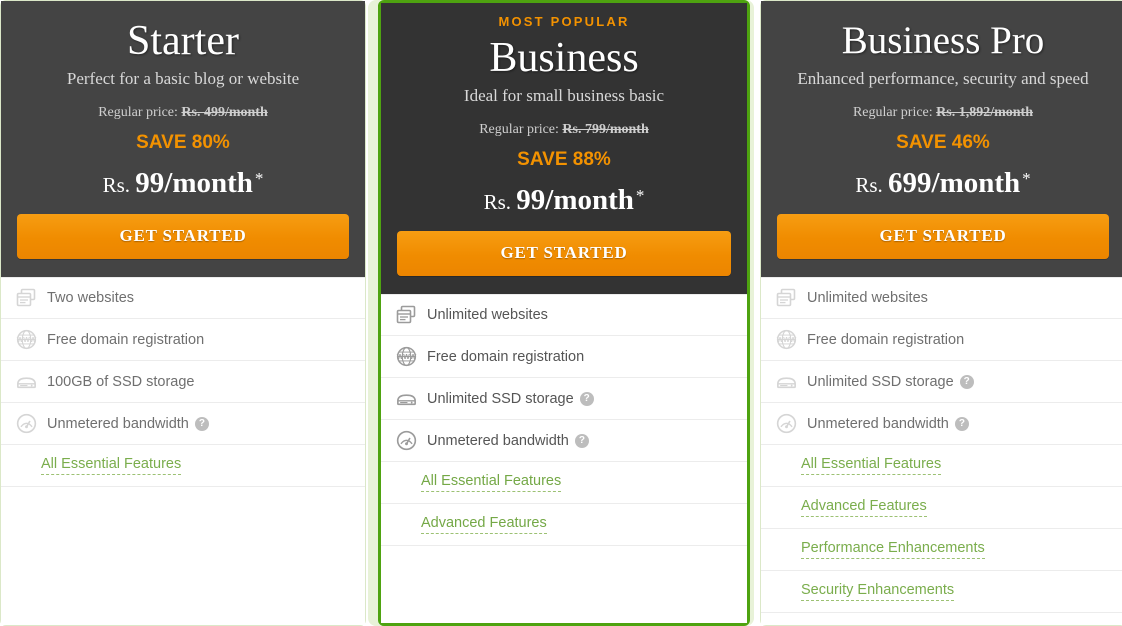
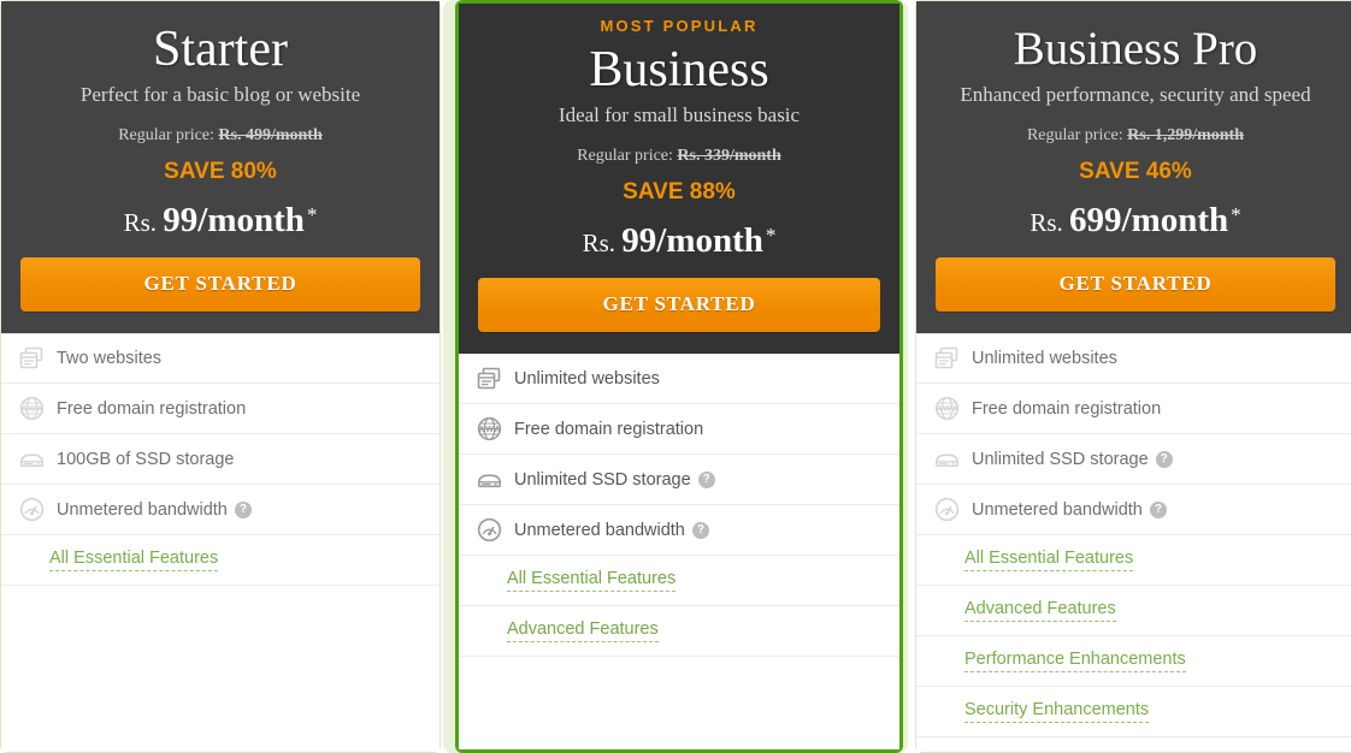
  Starter
  Perfect for a basic blog or website
  Regular price: Rs. 499/month
  SAVE 80%
  Rs. 99/month*
  GET STARTED
  Two websites
  Free domain registration
  100GB of SSD storage
  Unmetered bandwidth
  ?
  All Essential Features
  MOST POPULAR
  Business
  Ideal for small business basic
- Regular price: Rs. 799/month
+ Regular price: Rs. 339/month
  SAVE 88%
  Rs. 99/month*
  GET STARTED
  Unlimited websites
  Free domain registration
  Unlimited SSD storage
  ?
  Unmetered bandwidth
  ?
  All Essential Features
  Advanced Features
  Business Pro
  Enhanced performance, security and speed
- Regular price: Rs. 1,892/month
+ Regular price: Rs. 1,299/month
  SAVE 46%
  Rs. 699/month*
  GET STARTED
  Unlimited websites
  Free domain registration
  Unlimited SSD storage
  ?
  Unmetered bandwidth
  ?
  All Essential Features
  Advanced Features
  Performance Enhancements
  Security Enhancements
